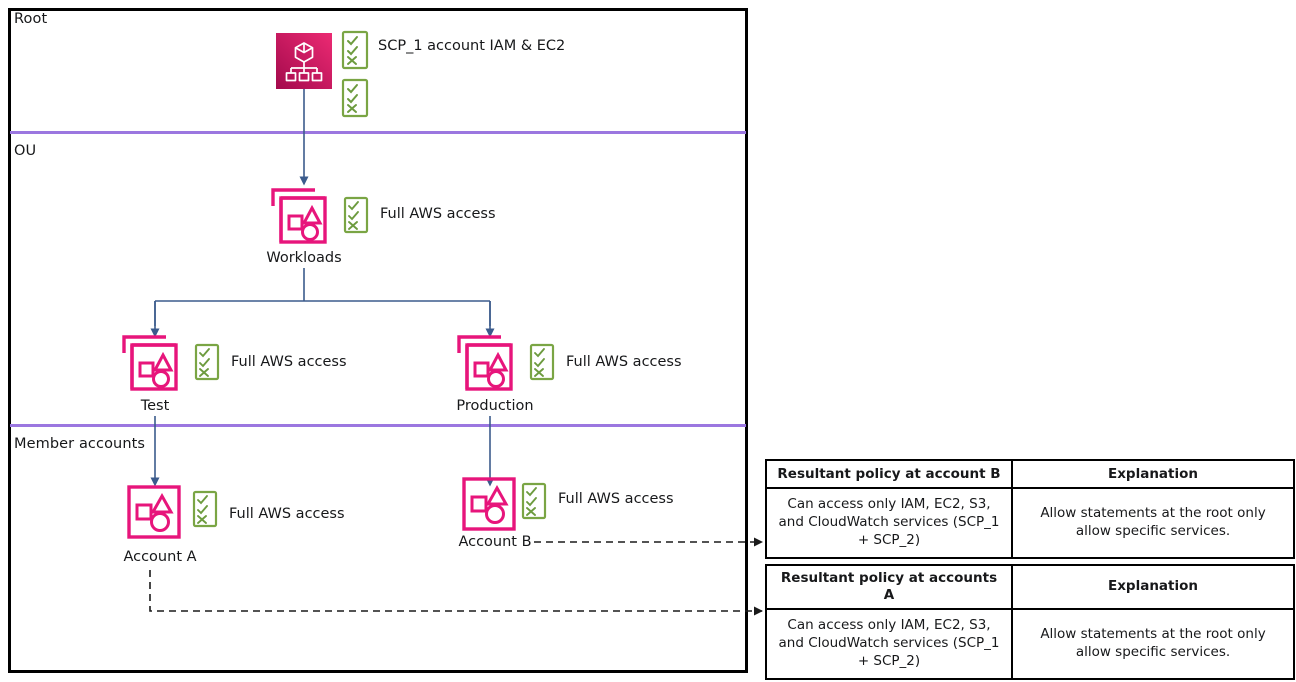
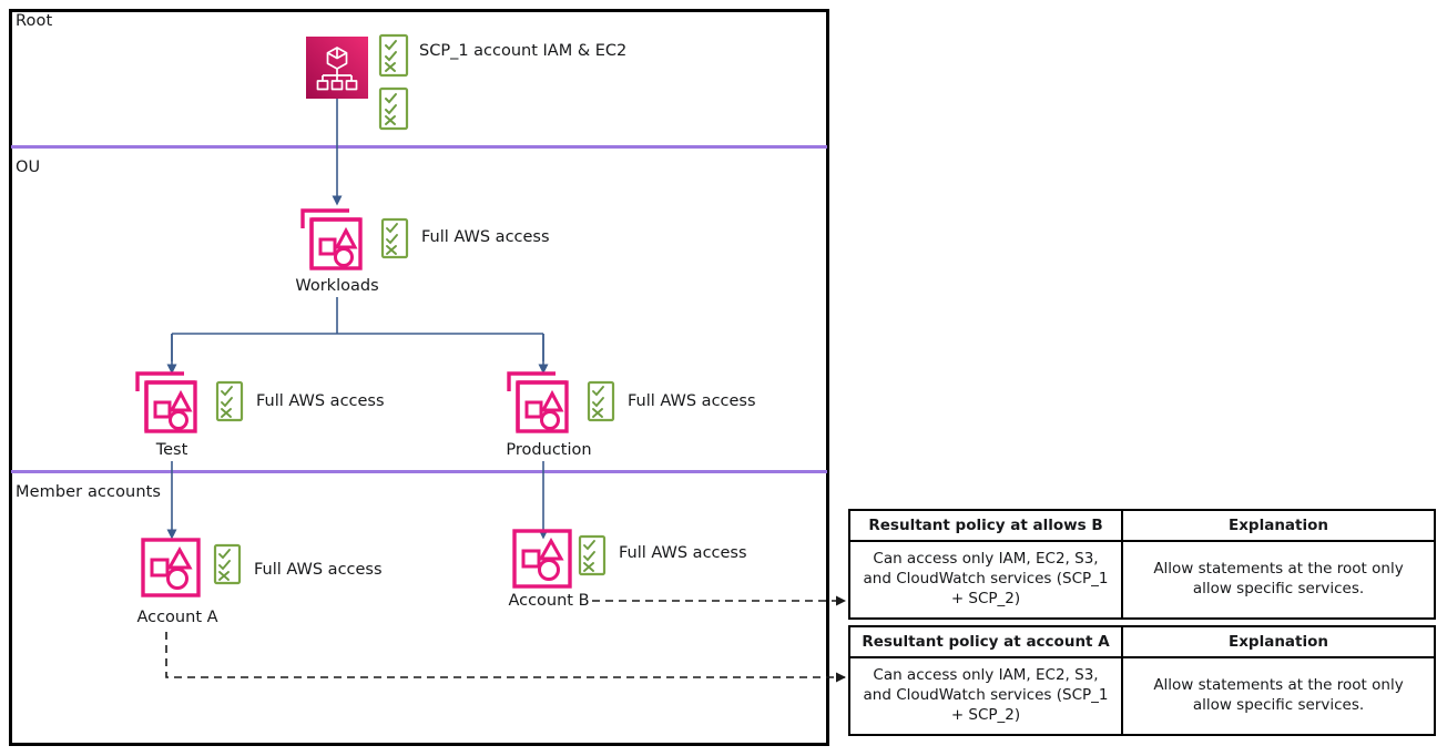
  Root
  OU
  Member accounts
  SCP_1 account IAM & EC2
  Full AWS access
  Workloads
  Full AWS access
  Test
  Full AWS access
  Production
  Full AWS access
  Account A
  Full AWS access
  Account B
- Resultant policy at account B	Explanation
+ Resultant policy at allows B	Explanation
  Can access only IAM, EC2, S3, and CloudWatch services (SCP_1 + SCP_2)	Allow statements at the root only allow specific services.
- Resultant policy at accounts A	Explanation
+ Resultant policy at account A	Explanation
  Can access only IAM, EC2, S3, and CloudWatch services (SCP_1 + SCP_2)	Allow statements at the root only allow specific services.
